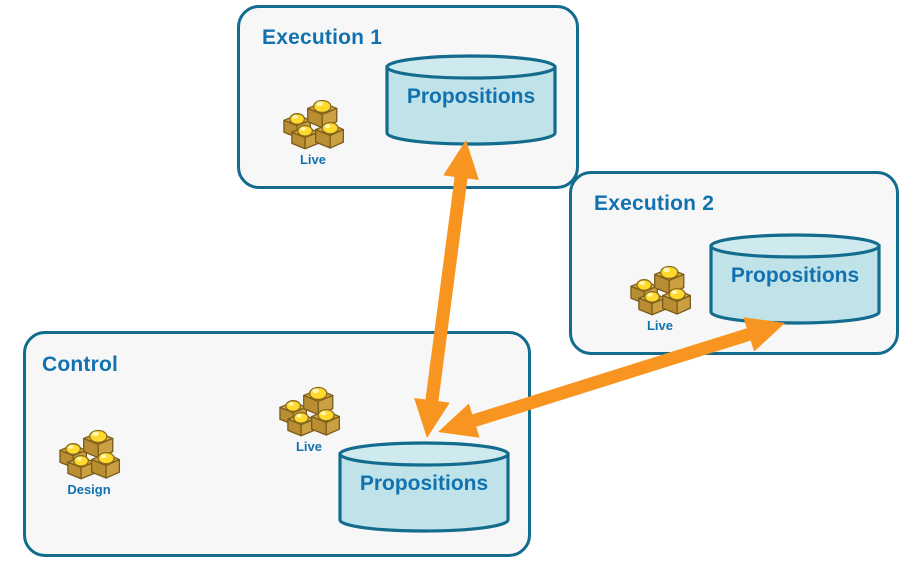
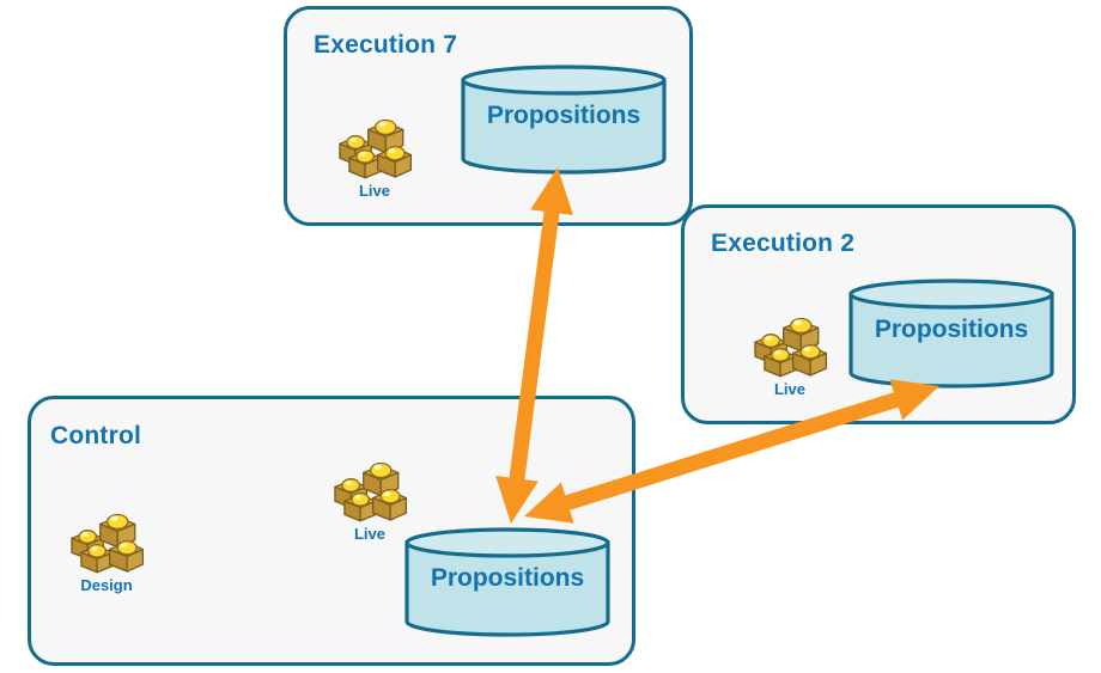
- Execution 1
+ Execution 7
  Live
  Propositions
  Execution 2
  Live
  Propositions
  Control
  Design
  Live
  Propositions
